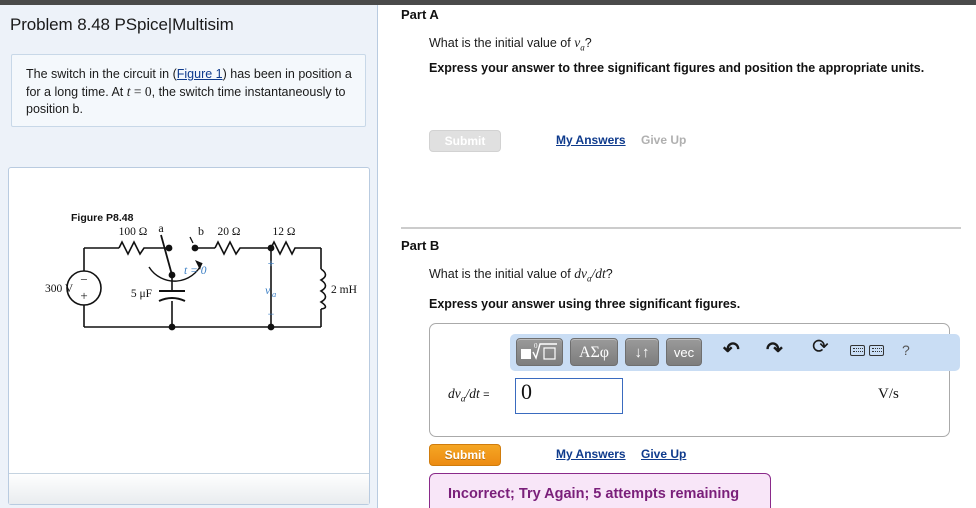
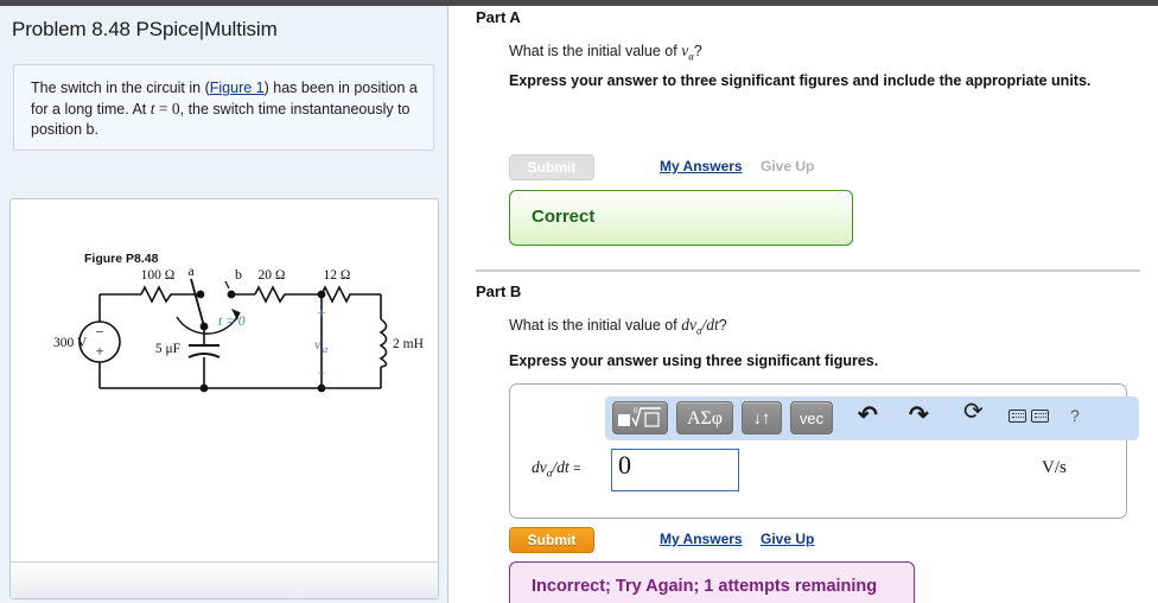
  Problem 8.48 PSpice|Multisim
  The switch in the circuit in (Figure 1) has been in position a for a long time. At t = 0, the switch time instantaneously to position b.
  Figure P8.48
  −
  +
  100 Ω
  20 Ω
  12 Ω
  a
  b
  300 V
  5 μF
  2 mH
  t = 0
  +
  −
  v
  a
  Part A
  What is the initial value of va?
- Express your answer to three significant figures and position the appropriate units.
+ Express your answer to three significant figures and include the appropriate units.
  Submit
  My Answers
  Give Up
+ Correct
  Part B
  What is the initial value of dva/dt?
  Express your answer using three significant figures.
  0
  ΑΣφ
  ↓↑
  vec
  ↶
  ↷
  ⟳
  ?
  dva/dt =
  0
  V/s
  Submit
  My Answers
  Give Up
- Incorrect; Try Again; 5 attempts remaining
+ Incorrect; Try Again; 1 attempts remaining
